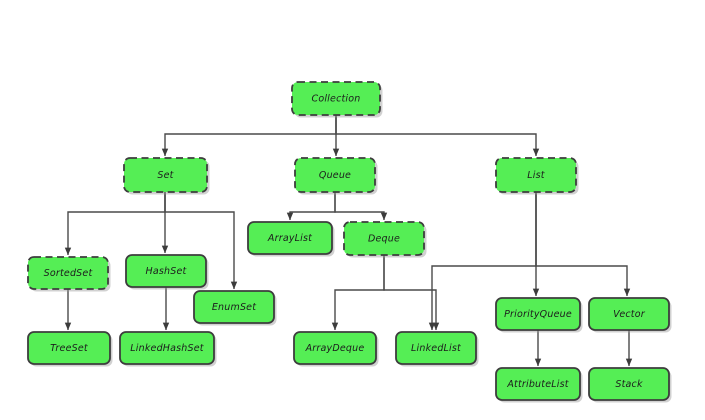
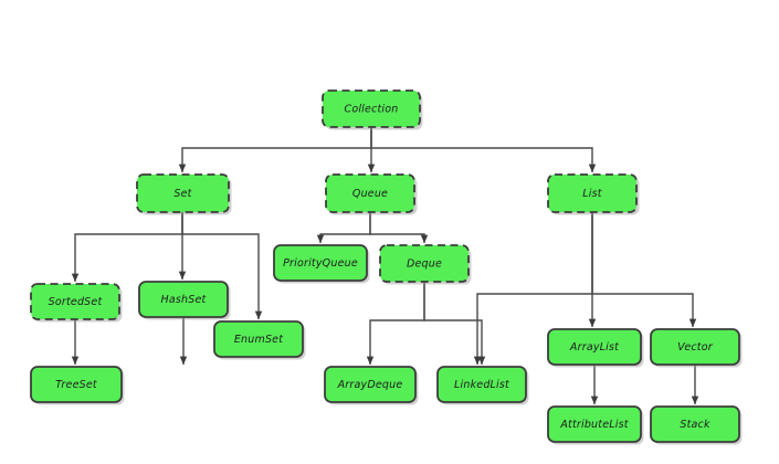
  Collection
  Set
  Queue
  List
- ArrayList
+ PriorityQueue
  Deque
  SortedSet
  HashSet
  EnumSet
- PriorityQueue
+ ArrayList
  Vector
  TreeSet
- LinkedHashSet
  ArrayDeque
  LinkedList
  AttributeList
  Stack
